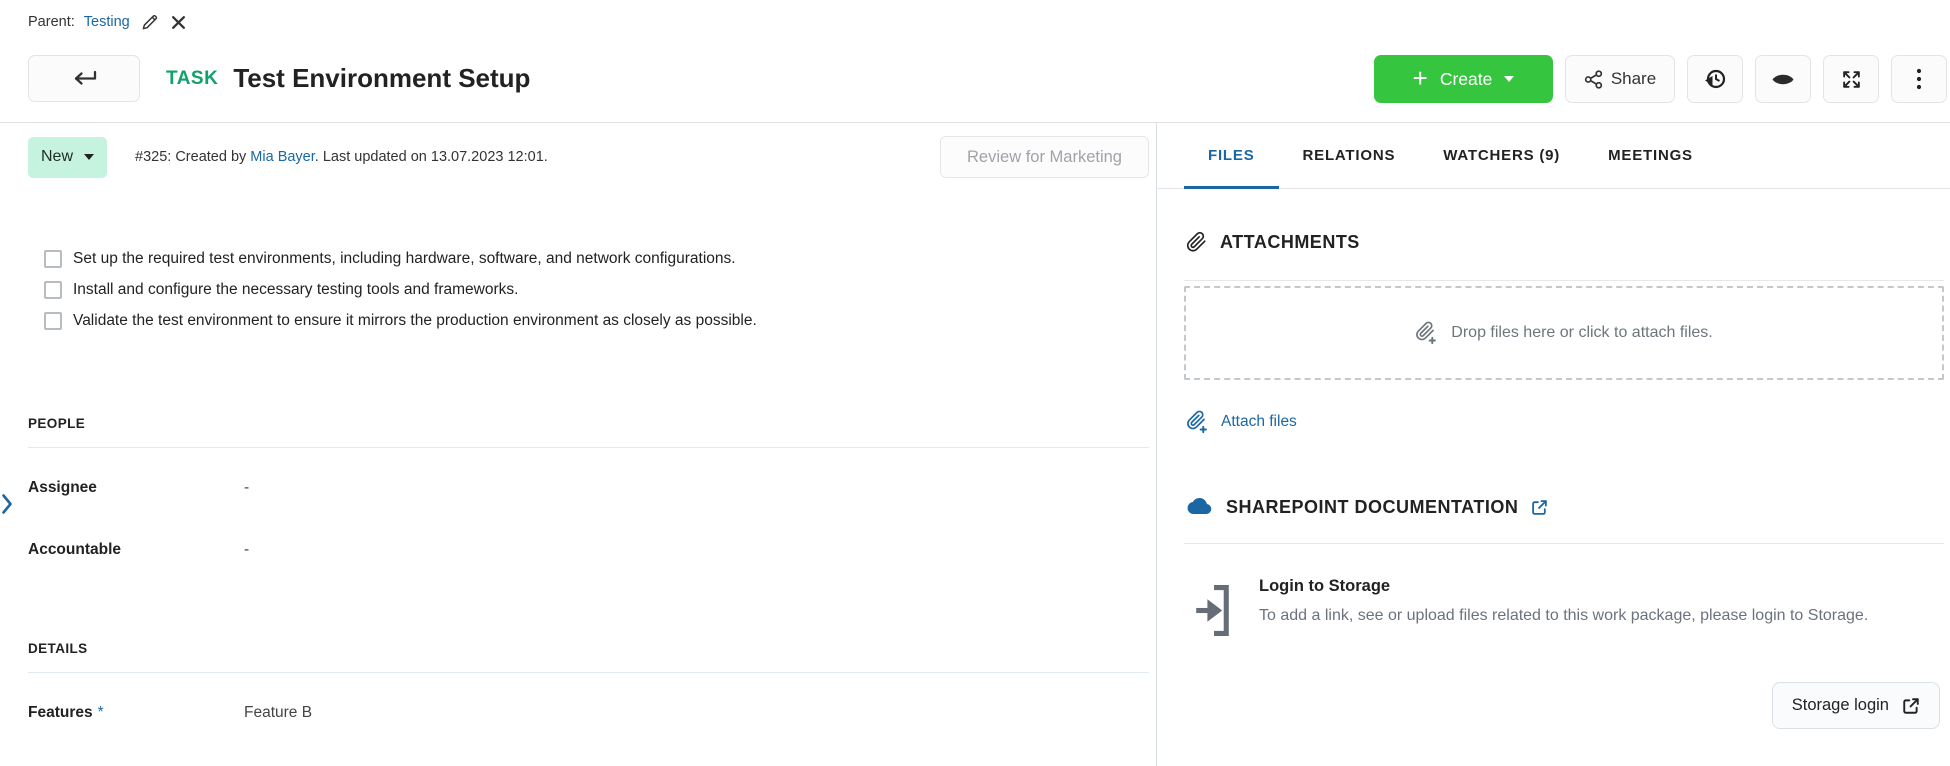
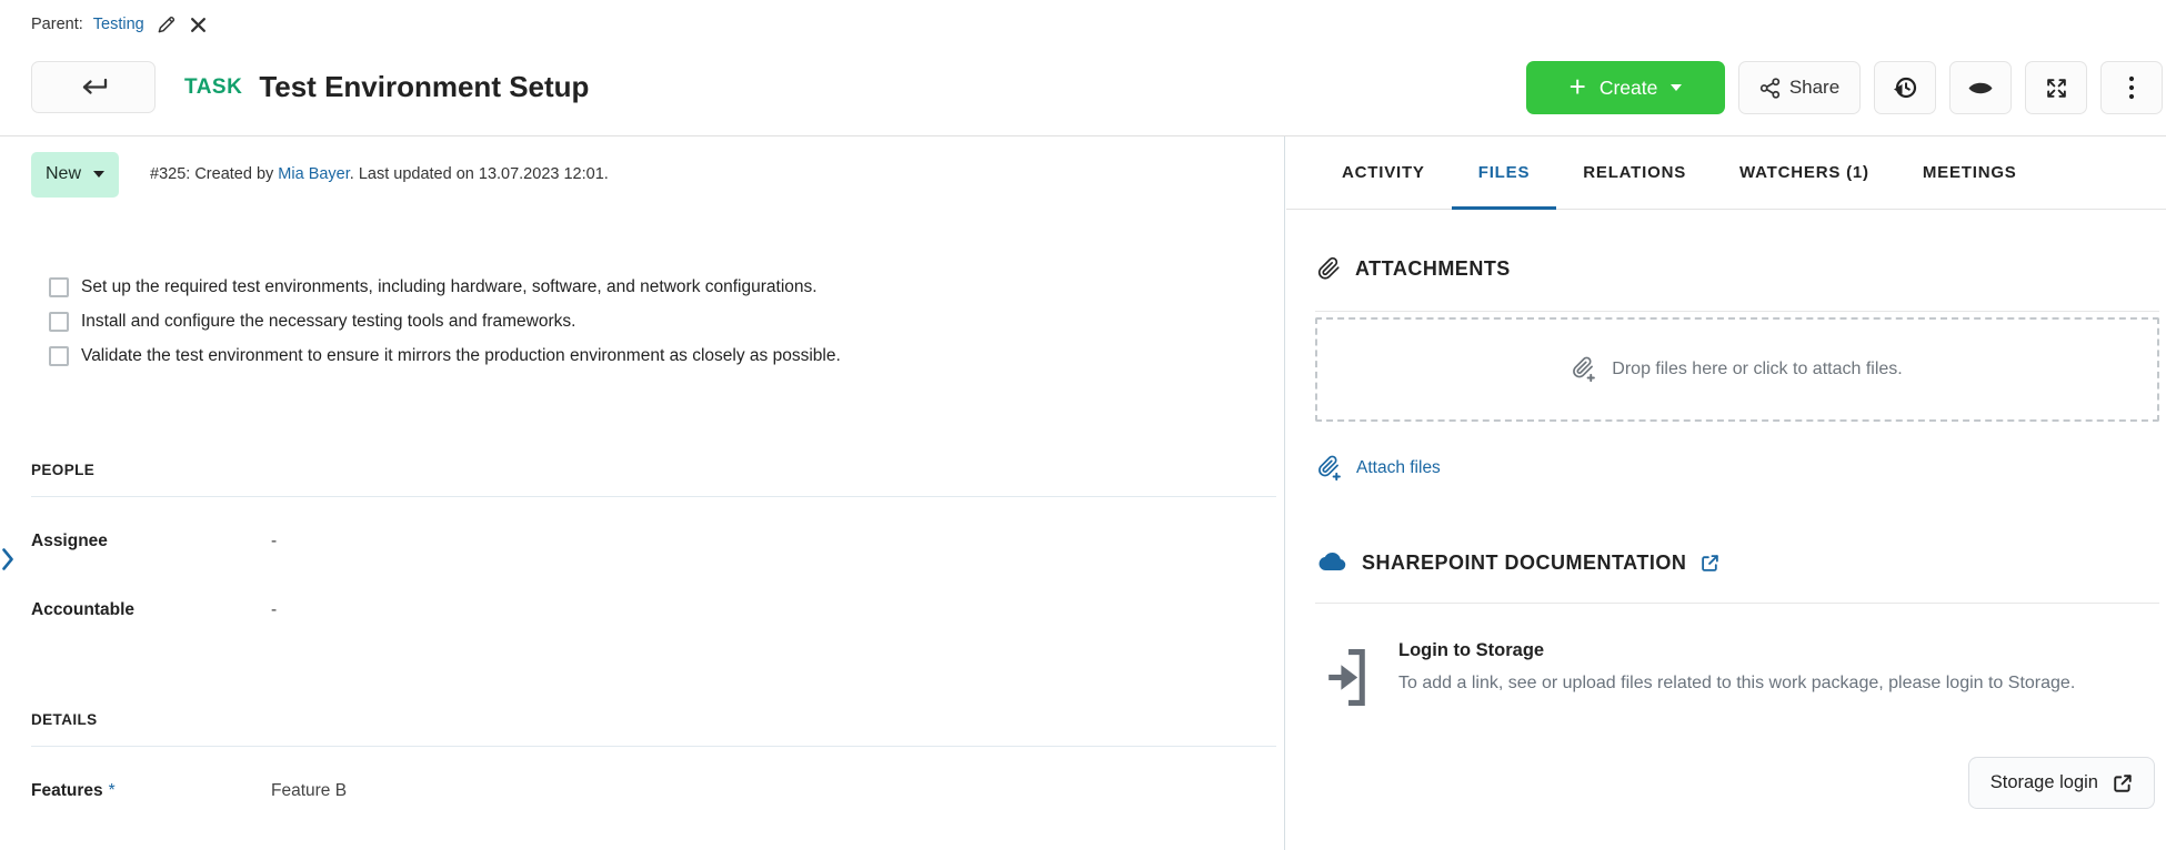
  Parent:
  Testing
  TASK
  Test Environment Setup
  +
  Create
  Share
  New
  #325: Created by Mia Bayer. Last updated on 13.07.2023 12:01.
- Review for Marketing
  Set up the required test environments, including hardware, software, and network configurations.
  Install and configure the necessary testing tools and frameworks.
  Validate the test environment to ensure it mirrors the production environment as closely as possible.
  PEOPLE
  Assignee
  -
  Accountable
  -
  DETAILS
  Features
  *
  Feature B
+ ACTIVITY
  FILES
  RELATIONS
- WATCHERS (9)
+ WATCHERS (1)
  MEETINGS
  ATTACHMENTS
  Drop files here or click to attach files.
  Attach files
  SHAREPOINT DOCUMENTATION
  Login to Storage
  To add a link, see or upload files related to this work package, please login to Storage.
  Storage login
